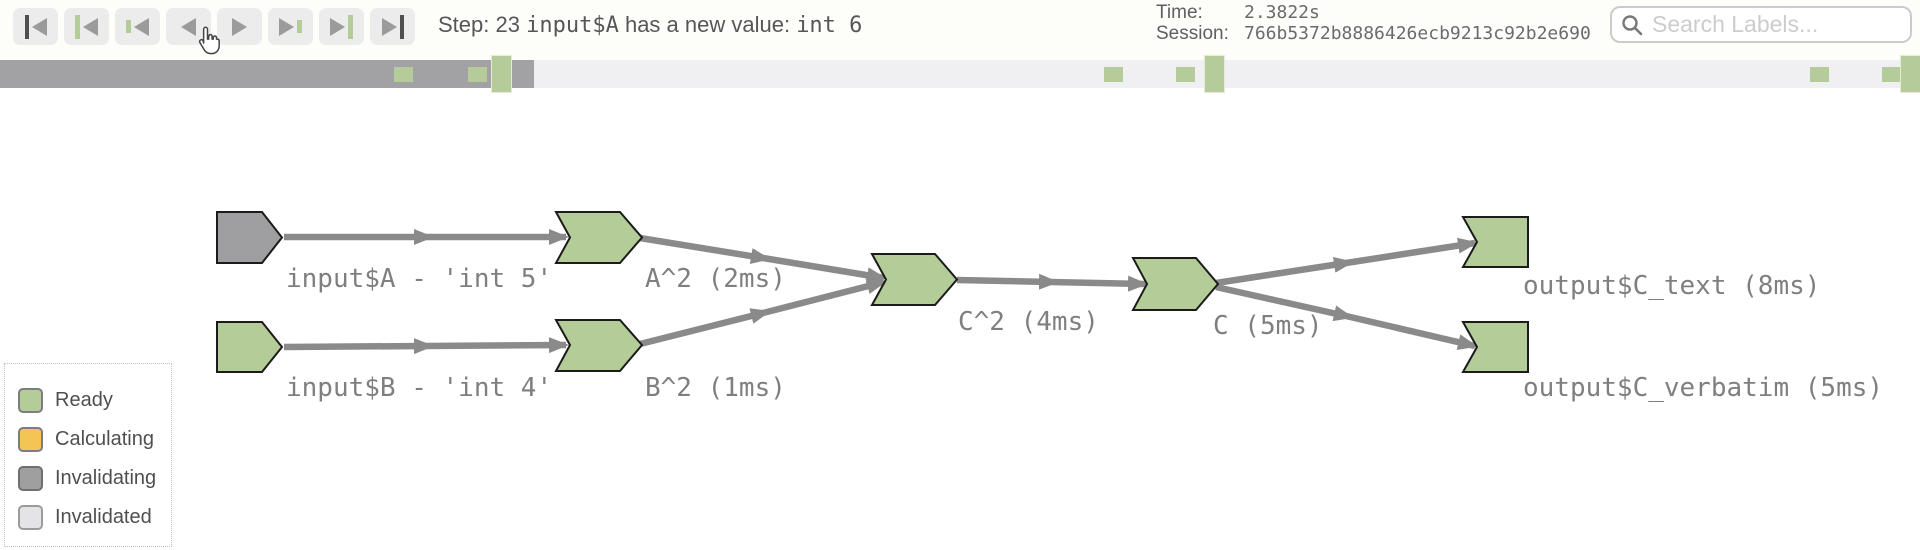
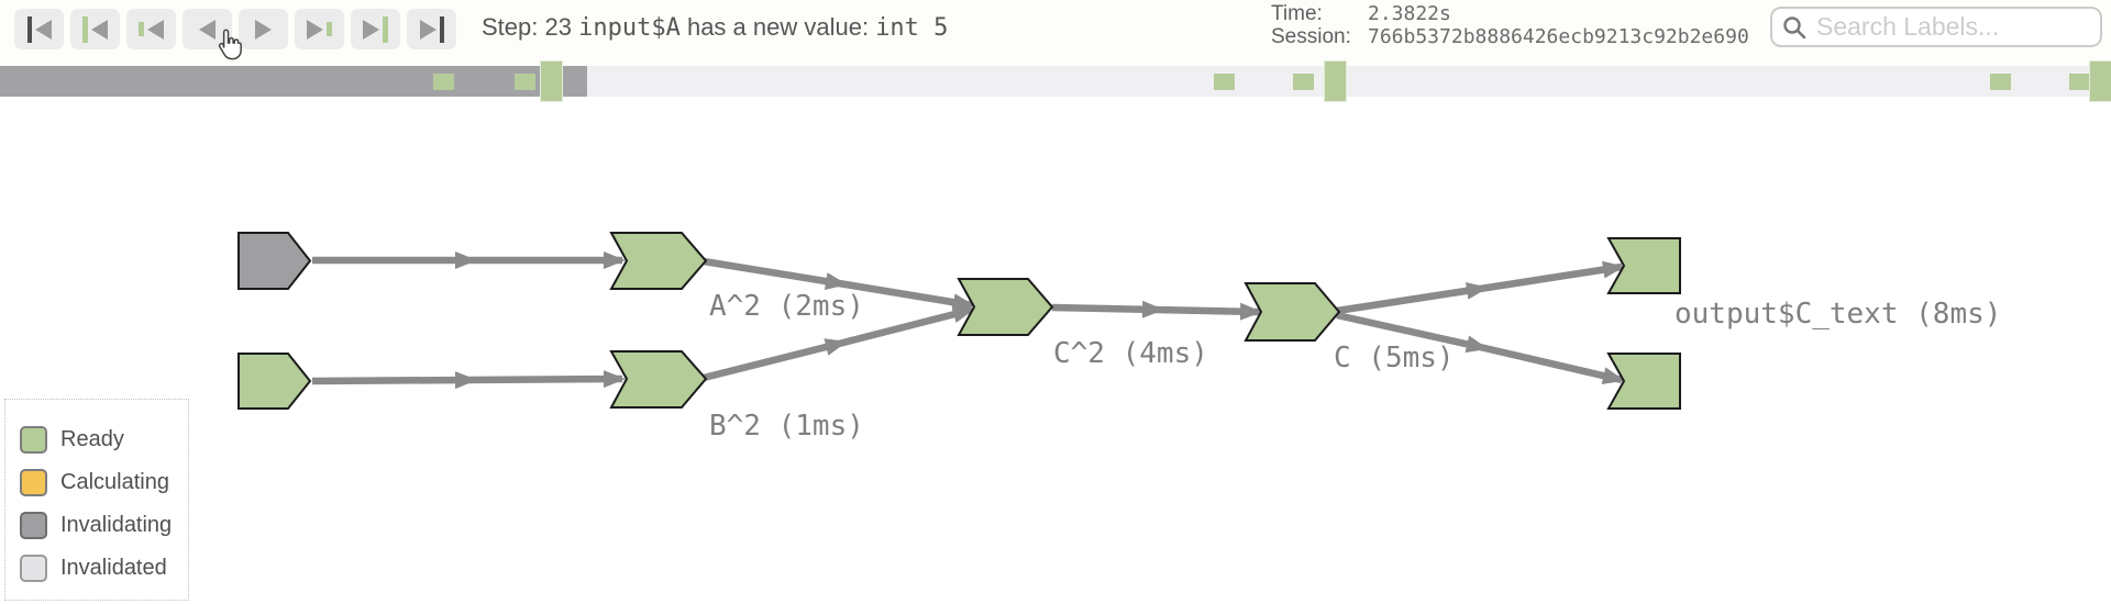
- input$A - 'int 5'
- input$B - 'int 4'
  A^2 (2ms)
  B^2 (1ms)
  C^2 (4ms)
  C (5ms)
  output$C_text (8ms)
- output$C_verbatim (5ms)
- Step: 23 input$A has a new value: int 6
+ Step: 23 input$A has a new value: int 5
  Time:
  2.3822s
  Session:
  766b5372b8886426ecb9213c92b2e690
  Search Labels...
  Ready
  Calculating
  Invalidating
  Invalidated
